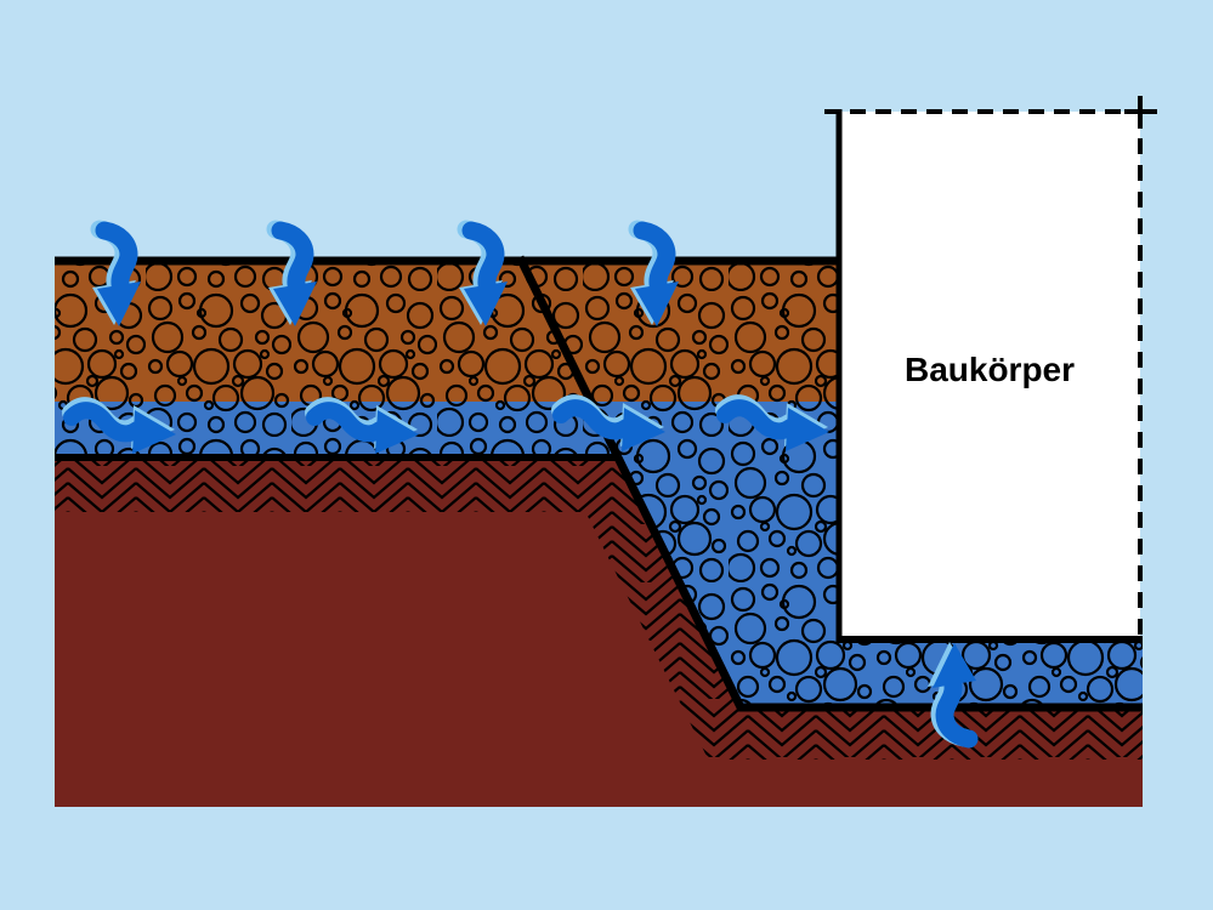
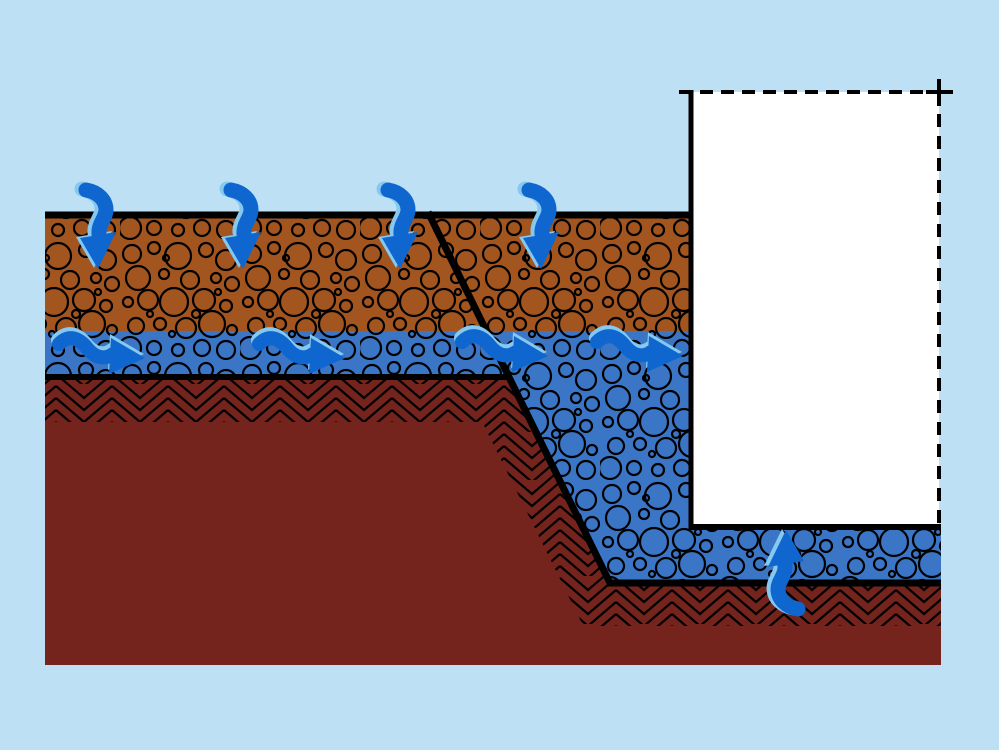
- Baukörper
